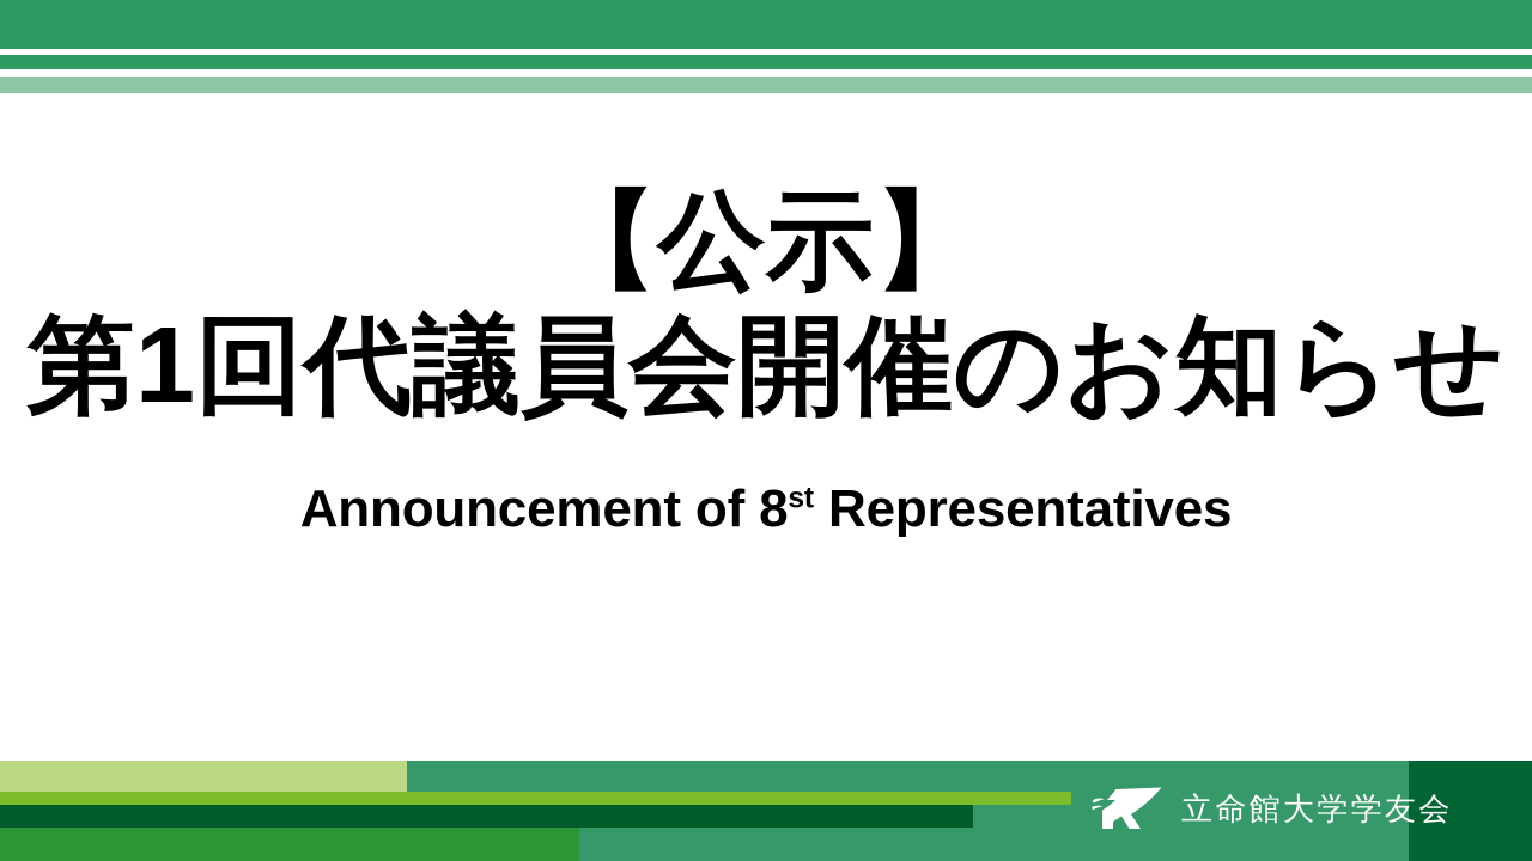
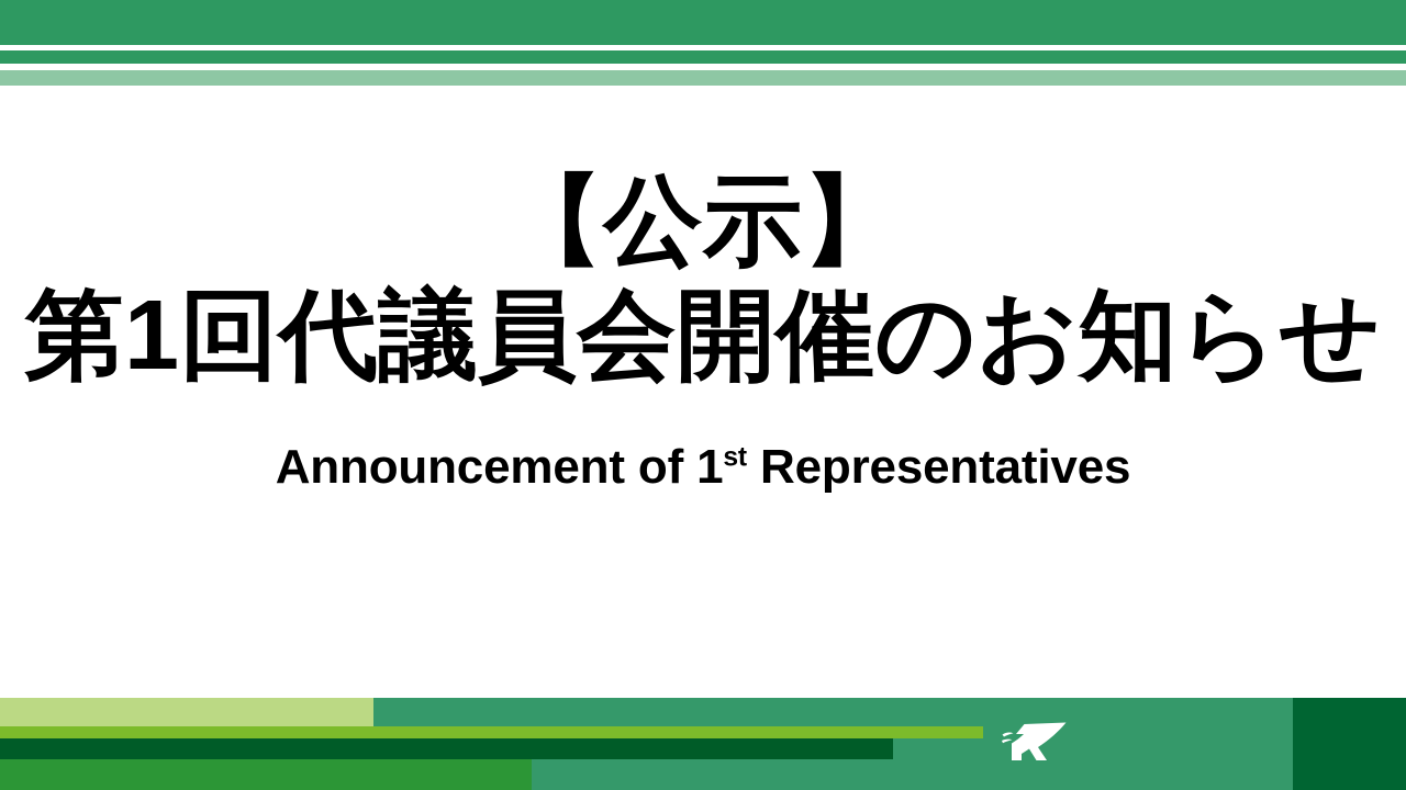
  【公示】
  第1回代議員会開催のお知らせ
- Announcement of 8st Representatives
+ Announcement of 1st Representatives
- 立命館大学学友会
